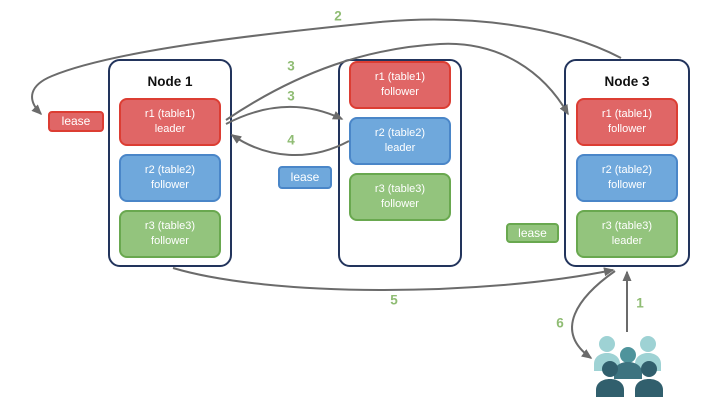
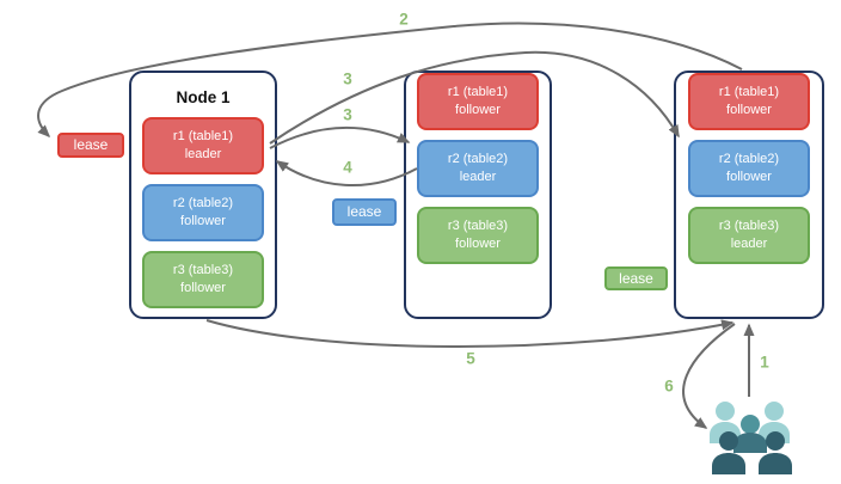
  Node 1
  r1 (table1)
  leader
  r2 (table2)
  follower
  r3 (table3)
  follower
  r1 (table1)
  follower
  r2 (table2)
  leader
  r3 (table3)
  follower
- Node 3
  r1 (table1)
  follower
  r2 (table2)
  follower
  r3 (table3)
  leader
  lease
  lease
  lease
  2
  3
  3
  4
  5
  1
  6
